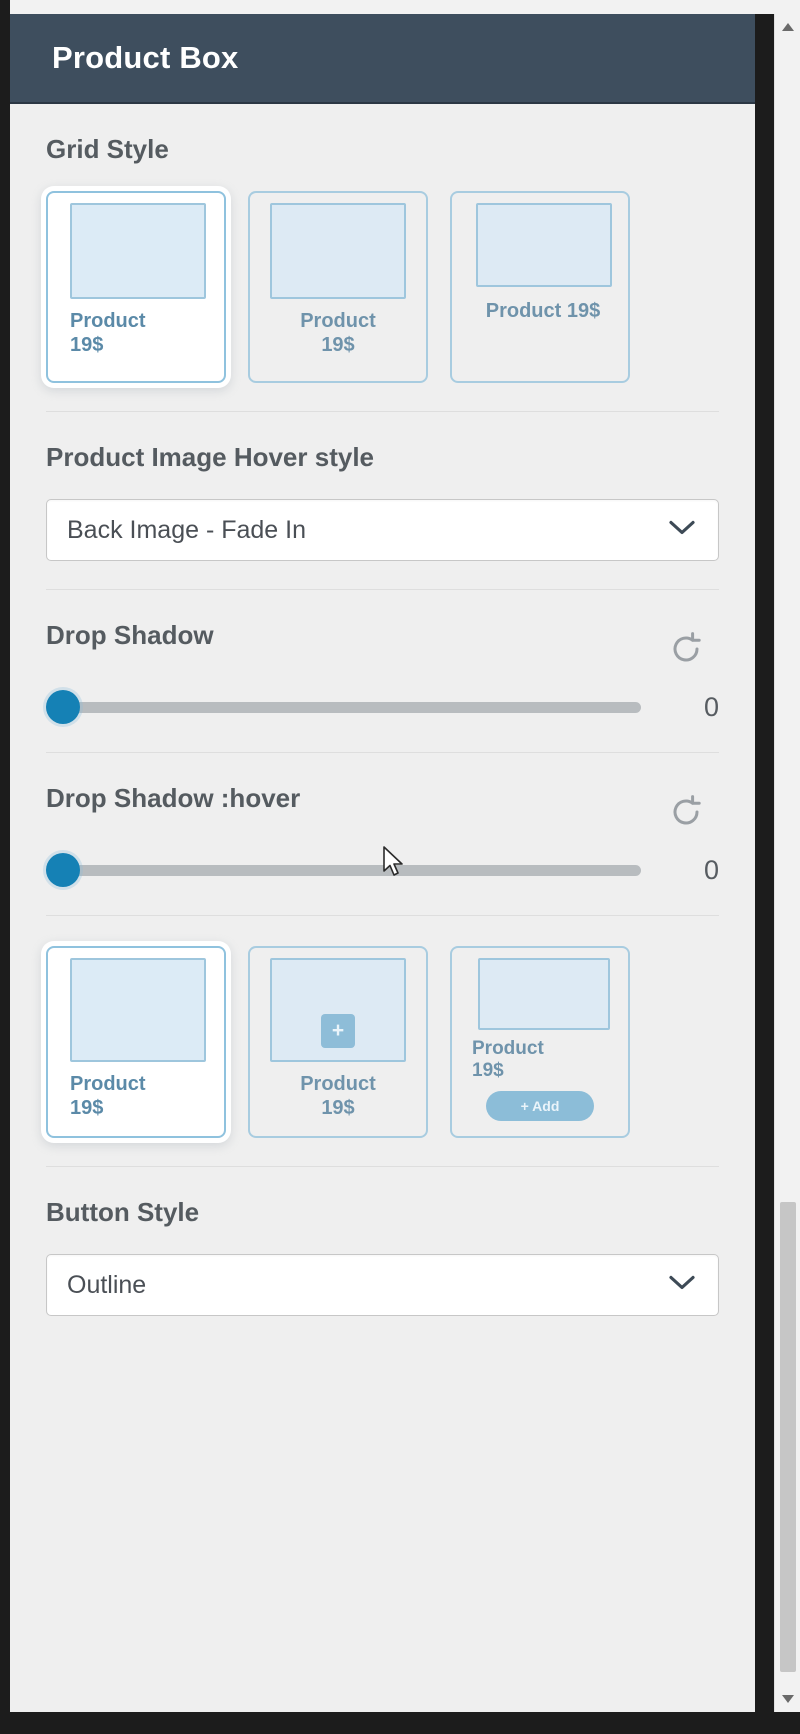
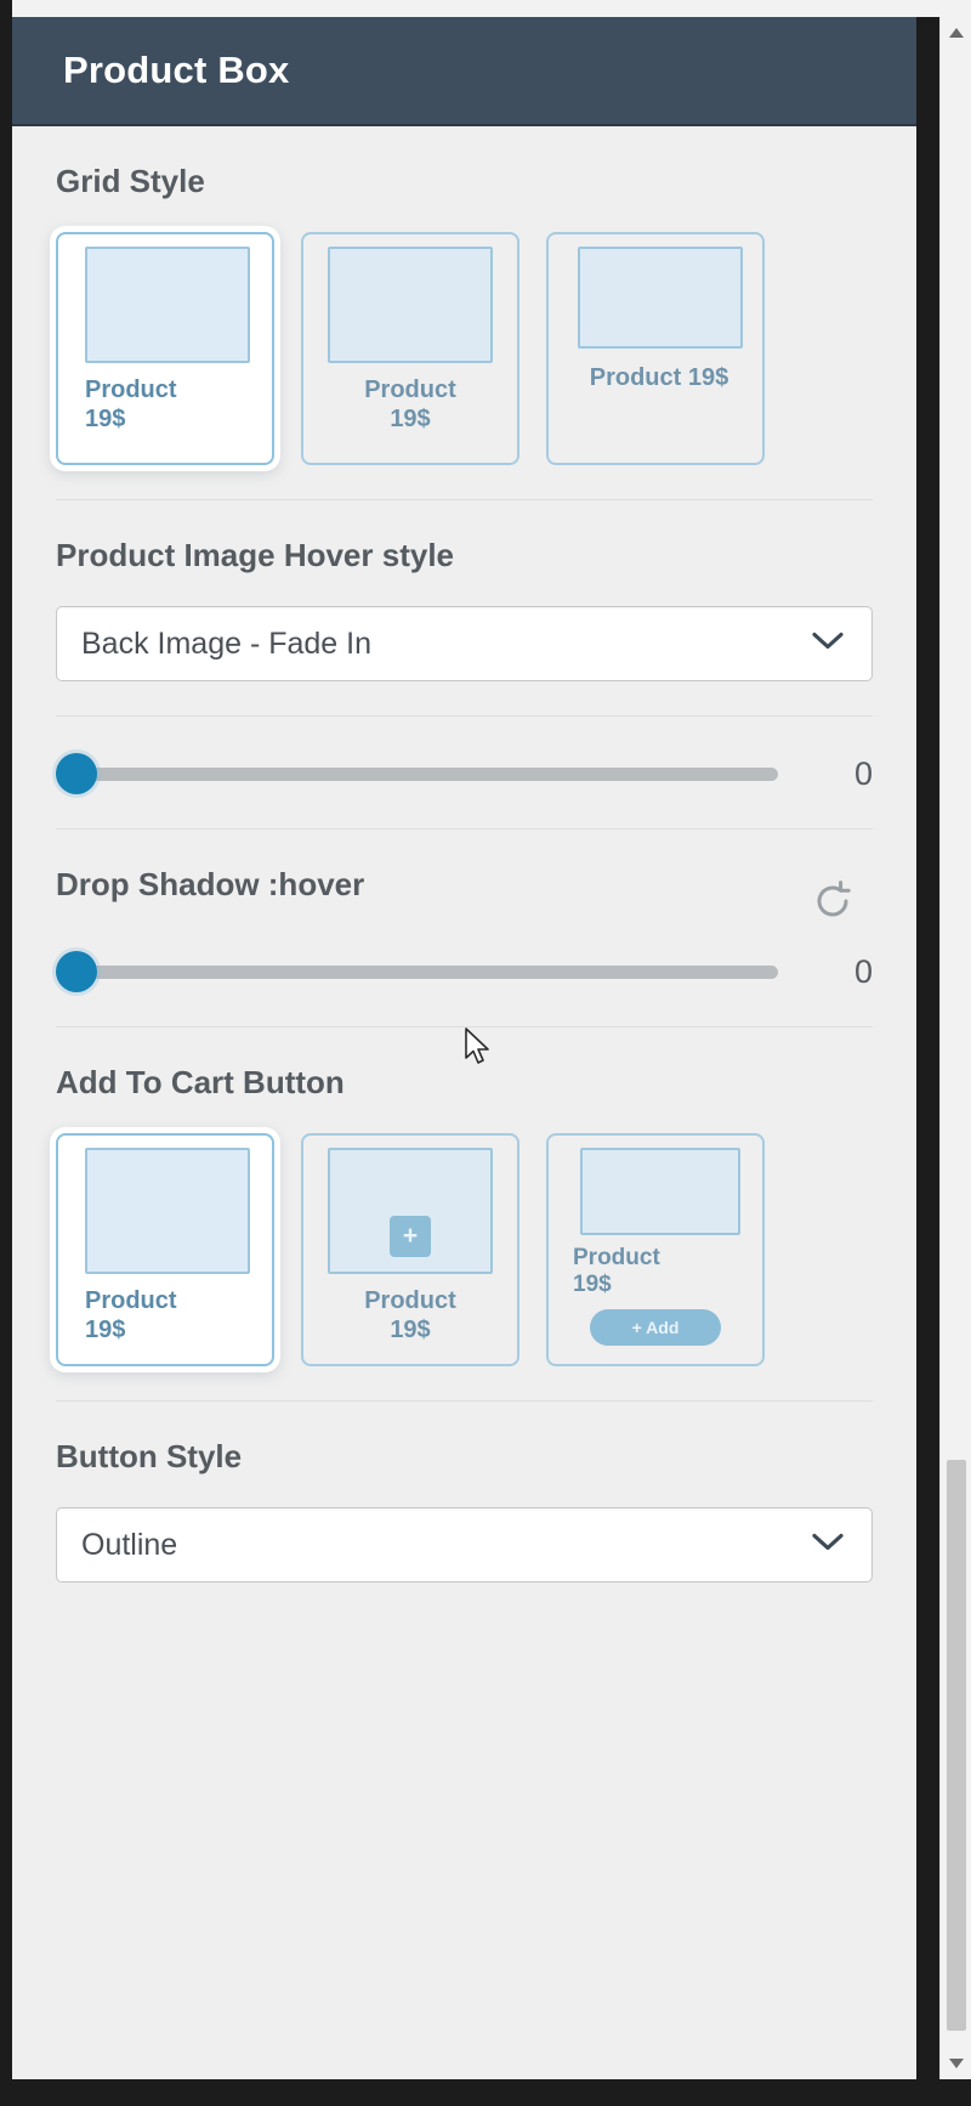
  Product Box
  Grid Style
  Product
  19$
  Product
  19$
  Product 19$
  Product Image Hover style
  Back Image - Fade In
- Drop Shadow
  0
  Drop Shadow :hover
  0
+ Add To Cart Button
  Product
  19$
  +
  Product
  19$
  Product
  19$
  + Add
  Button Style
  Outline
